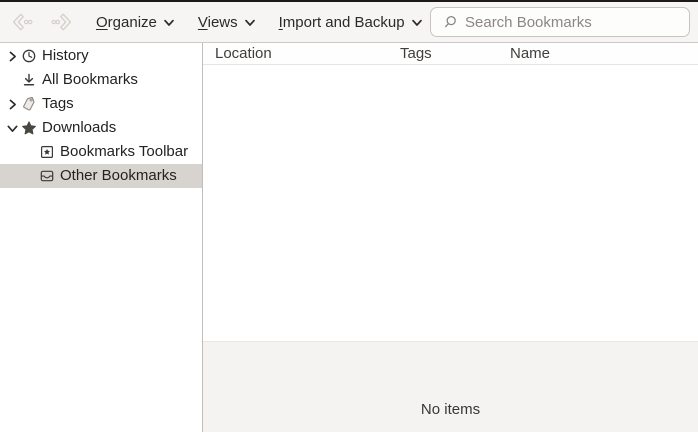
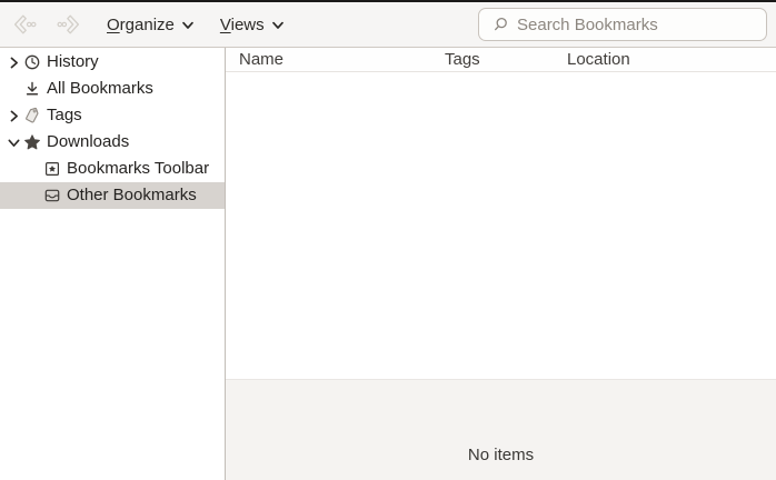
  Organize
  Views
- Import and Backup
  Search Bookmarks
  History
  All Bookmarks
  Tags
  Downloads
  Bookmarks Toolbar
  Other Bookmarks
- Location
+ Name
  Tags
- Name
+ Location
  No items
